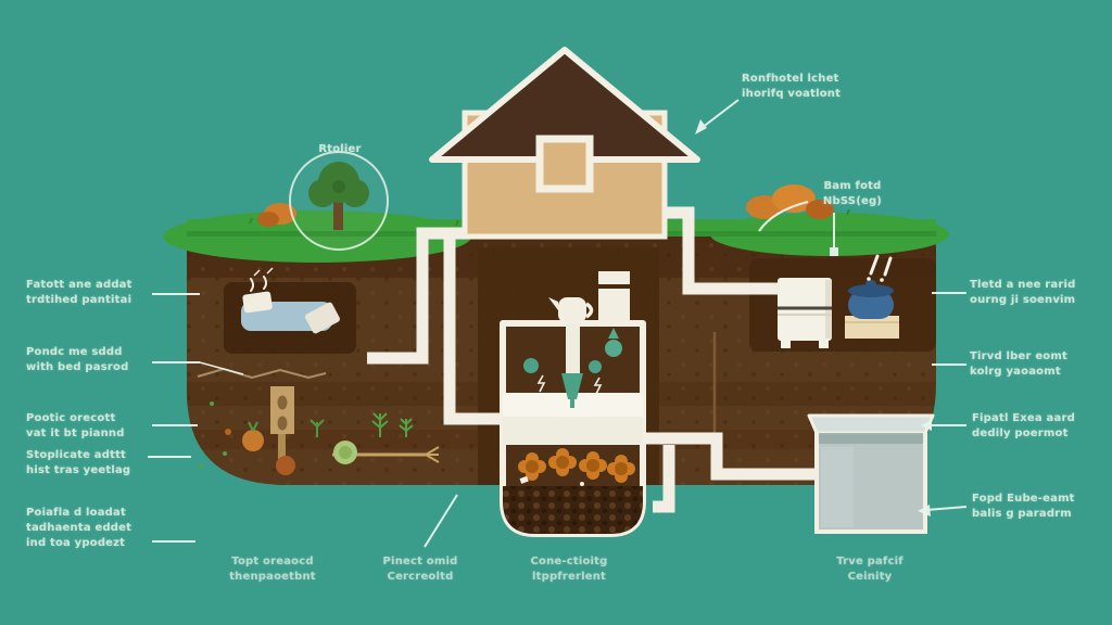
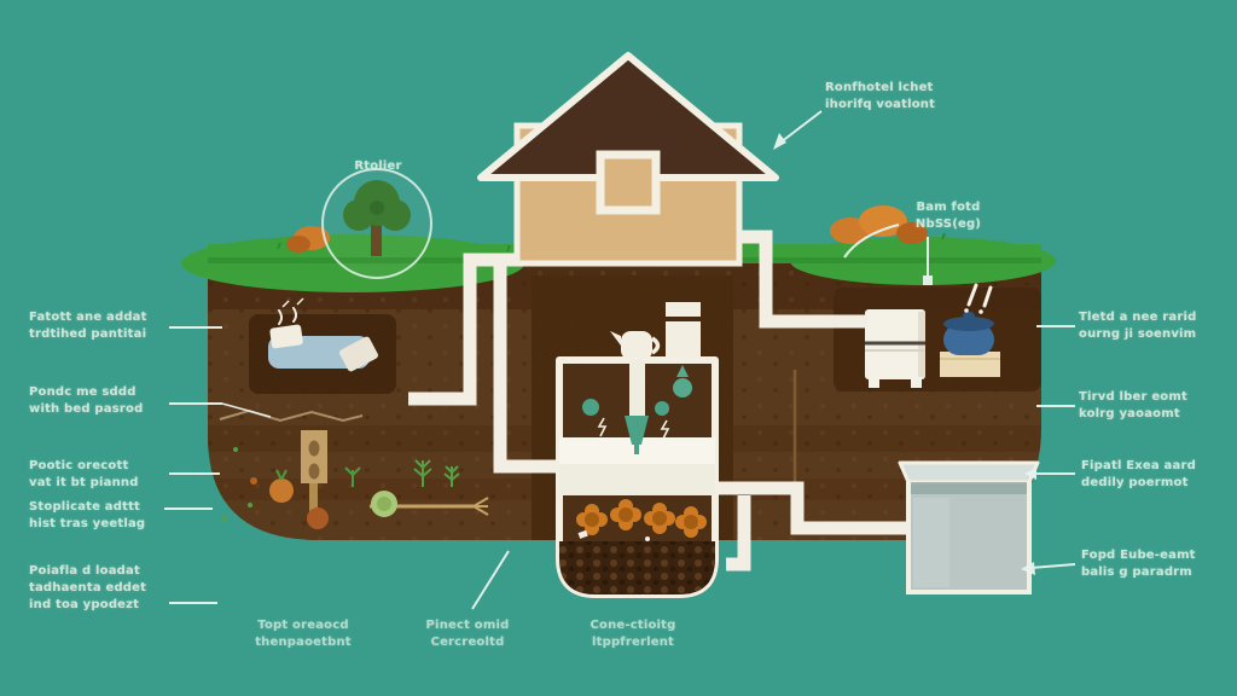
  Ronfhotel lchet
  ihorifq voatlont
  Bam fotd
  NbSS(eg)
  Fatott ane addat
  trdtihed pantitai
  Pondc me sddd
  with bed pasrod
  Pootic orecott
  vat it bt piannd
  Stoplicate adttt
  hist tras yeetlag
  Poiafla d loadat
  tadhaenta eddet
  ind toa ypodezt
  Tletd a nee rarid
  ourng ji soenvim
  Tirvd lber eomt
  kolrg yaoaomt
  Fipatl Exea aard
  dedily poermot
  Fopd Eube-eamt
  balis g paradrm
  Topt oreaocd
  thenpaoetbnt
  Pinect omid
  Cercreoltd
  Cone-ctioitg
  ltppfrerlent
- Trve pafcif
- Ceinity
  Rtolier
